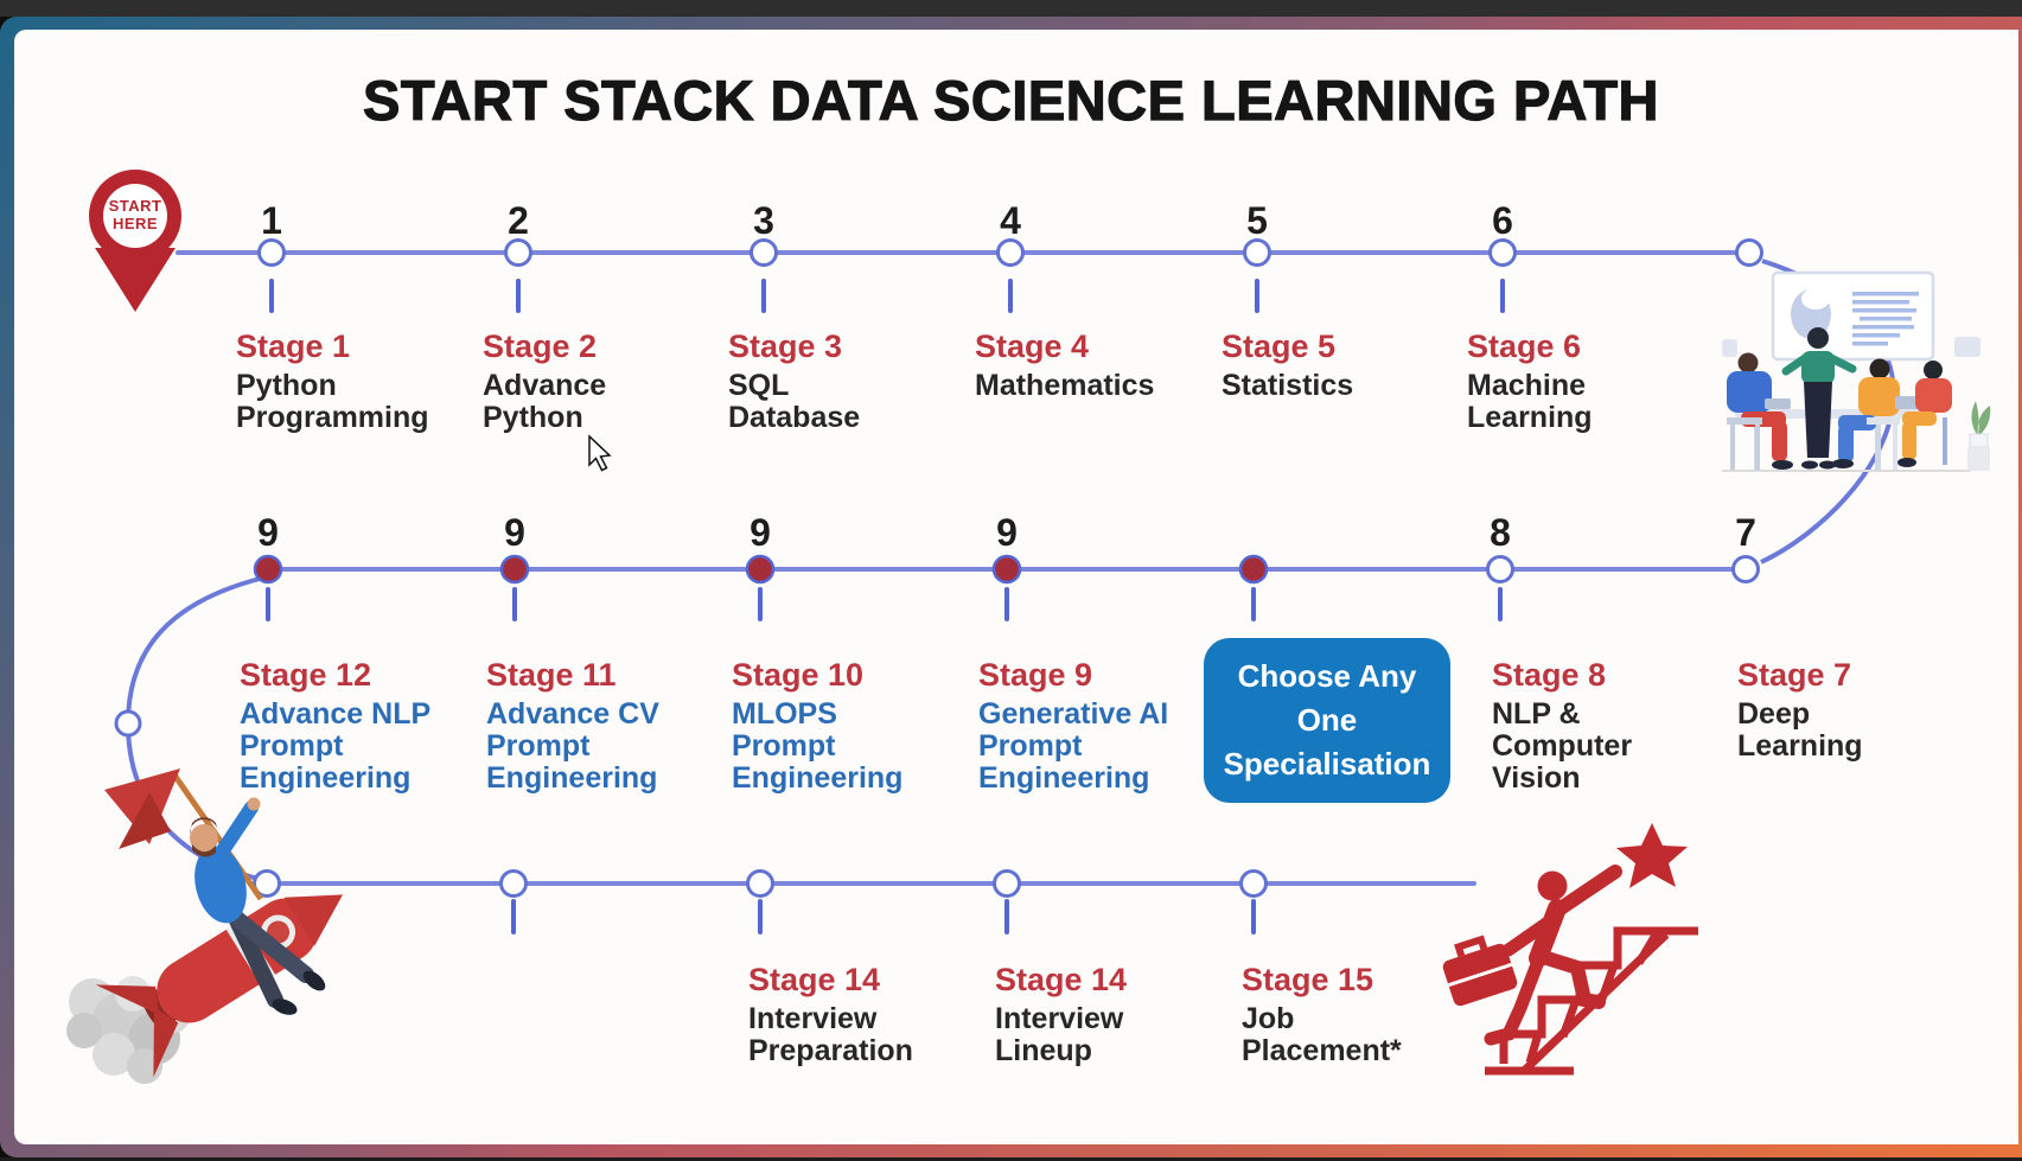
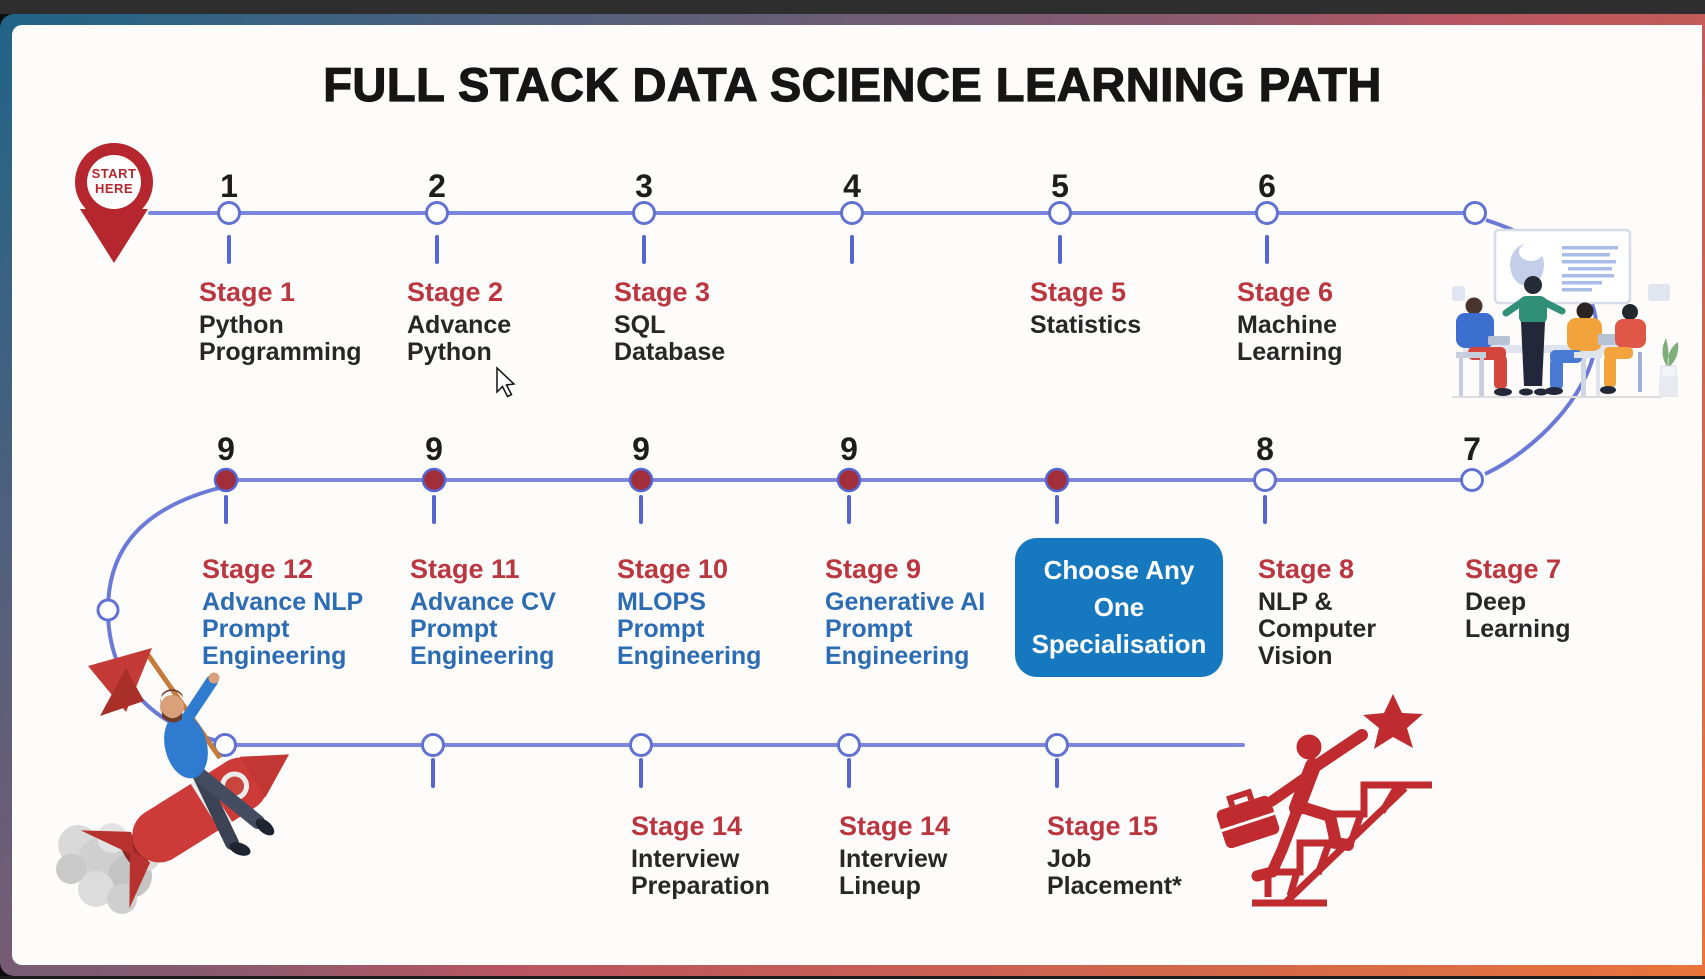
- START STACK DATA SCIENCE LEARNING PATH
+ FULL STACK DATA SCIENCE LEARNING PATH
  START
  HERE
  1
  2
  3
  4
  5
  6
  9
  9
  9
  9
  8
  7
  Stage 1
  Python
  Programming
  Stage 2
  Advance
  Python
  Stage 3
  SQL
  Database
- Stage 4
- Mathematics
  Stage 5
  Statistics
  Stage 6
  Machine
  Learning
  Stage 12
  Advance NLP
  Prompt
  Engineering
  Stage 11
  Advance CV
  Prompt
  Engineering
  Stage 10
  MLOPS
  Prompt
  Engineering
  Stage 9
  Generative AI
  Prompt
  Engineering
  Stage 8
  NLP &
  Computer
  Vision
  Stage 7
  Deep
  Learning
  Choose Any
  One
  Specialisation
  Stage 14
  Interview
  Preparation
  Stage 14
  Interview
  Lineup
  Stage 15
  Job
  Placement*
